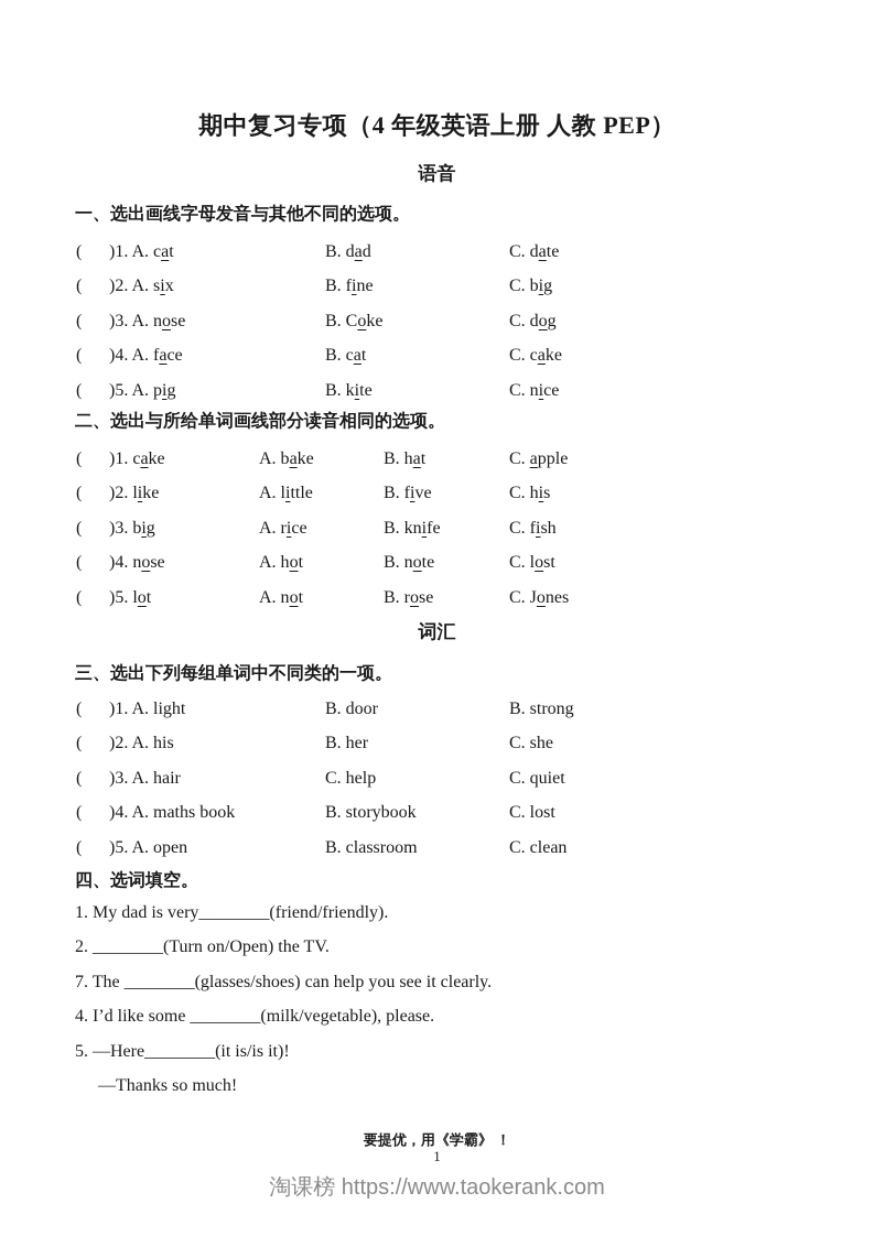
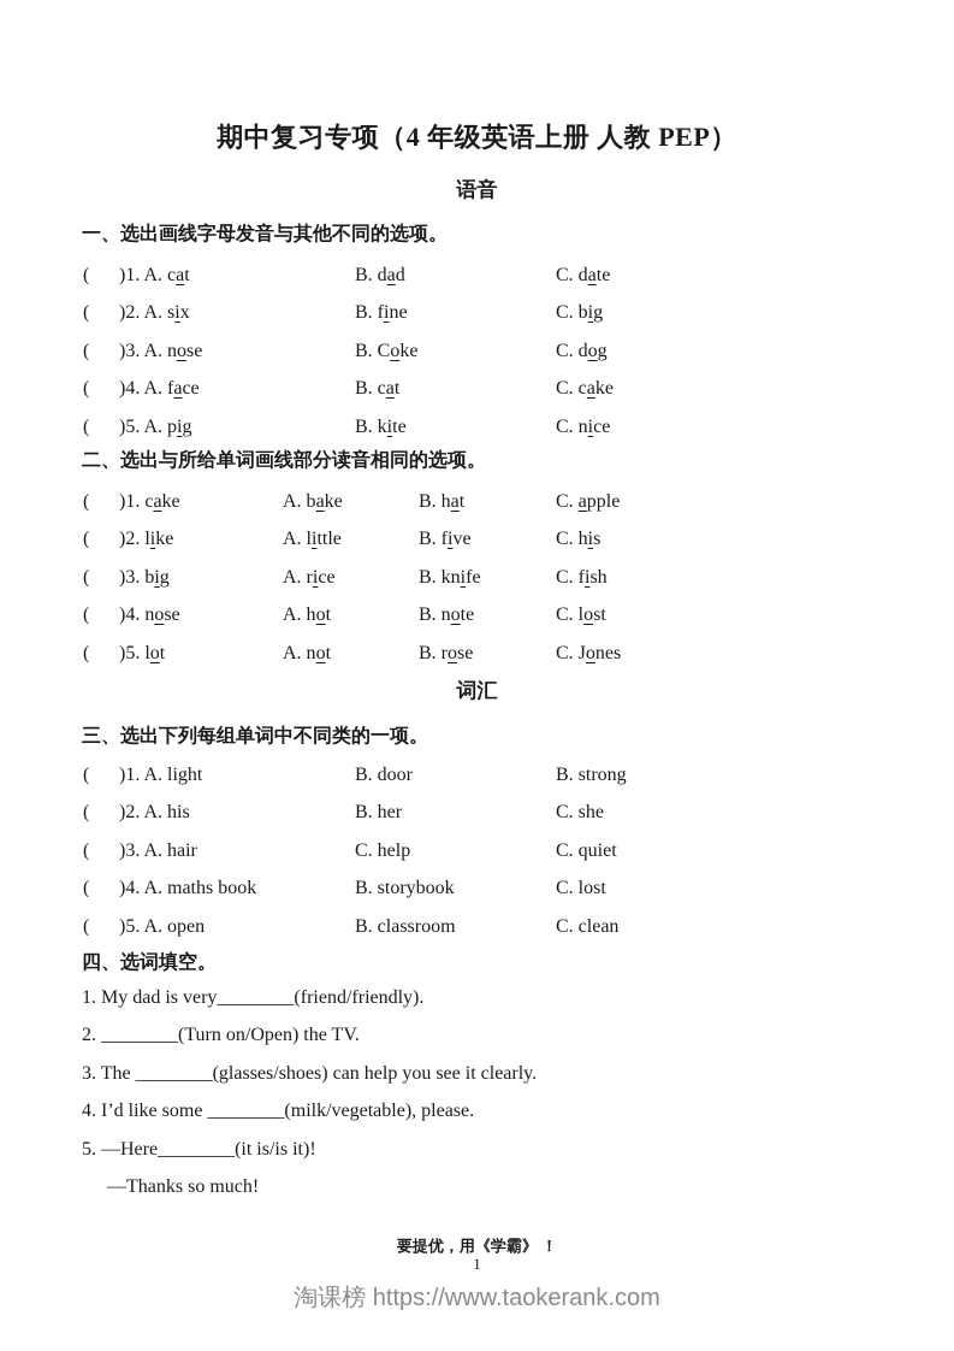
  期中复习专项（4 年级英语上册 人教 PEP）
  语音
  一、选出画线字母发音与其他不同的选项。
  (
  )1. A. cat
  B. dad
  C. date
  (
  )2. A. six
  B. fine
  C. big
  (
  )3. A. nose
  B. Coke
  C. dog
  (
  )4. A. face
  B. cat
  C. cake
  (
  )5. A. pig
  B. kite
  C. nice
  二、选出与所给单词画线部分读音相同的选项。
  (
  )1. cake
  A. bake
  B. hat
  C. apple
  (
  )2. like
  A. little
  B. five
  C. his
  (
  )3. big
  A. rice
  B. knife
  C. fish
  (
  )4. nose
  A. hot
  B. note
  C. lost
  (
  )5. lot
  A. not
  B. rose
  C. Jones
  词汇
  三、选出下列每组单词中不同类的一项。
  (
  )1. A. light
  B. door
  B. strong
  (
  )2. A. his
  B. her
  C. she
  (
  )3. A. hair
  C. help
  C. quiet
  (
  )4. A. maths book
  B. storybook
  C. lost
  (
  )5. A. open
  B. classroom
  C. clean
  四、选词填空。
  1. My dad is very________(friend/friendly).
  2. ________(Turn on/Open) the TV.
- 7. The ________(glasses/shoes) can help you see it clearly.
+ 3. The ________(glasses/shoes) can help you see it clearly.
  4. I’d like some ________(milk/vegetable), please.
  5. —Here________(it is/is it)!
  —Thanks so much!
  要提优，用《学霸》 ！
  1
  淘课榜 https://www.taokerank.com
